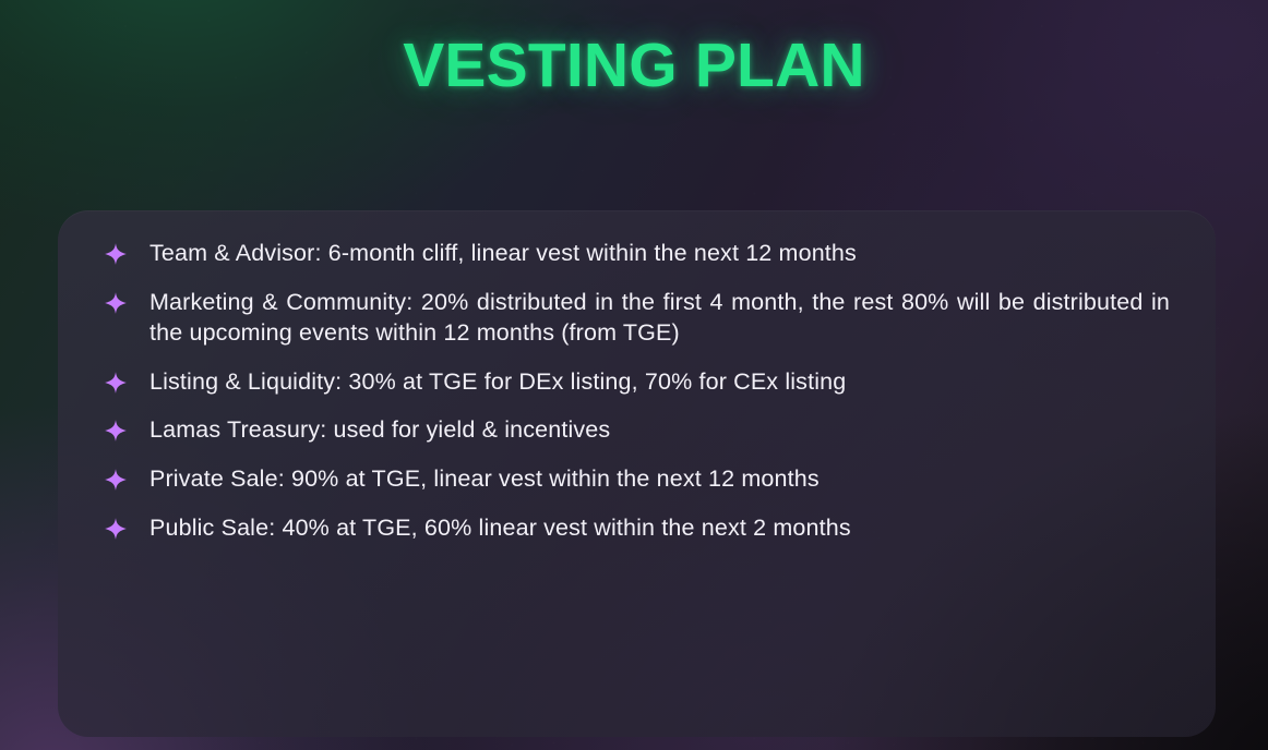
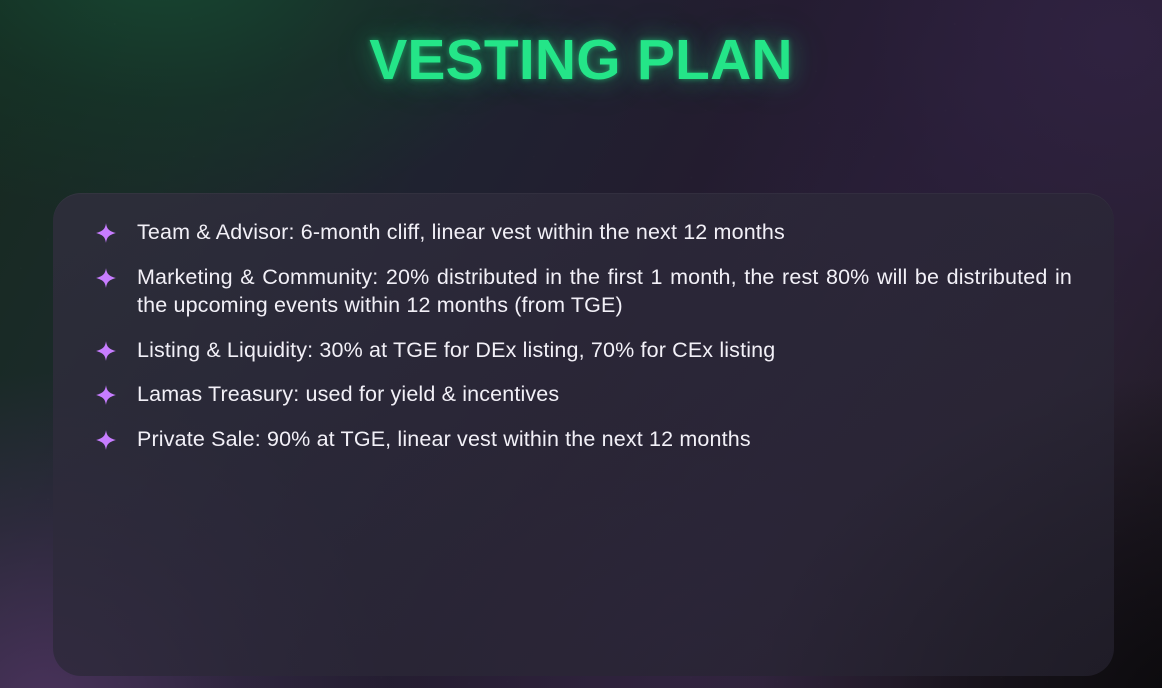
  VESTING PLAN
  Team & Advisor: 6-month cliff, linear vest within the next 12 months
- Marketing & Community: 20% distributed in the first 4 month, the rest 80% will be distributed in the upcoming events within 12 months (from TGE)
+ Marketing & Community: 20% distributed in the first 1 month, the rest 80% will be distributed in the upcoming events within 12 months (from TGE)
  Listing & Liquidity: 30% at TGE for DEx listing, 70% for CEx listing
  Lamas Treasury: used for yield & incentives
  Private Sale: 90% at TGE, linear vest within the next 12 months
- Public Sale: 40% at TGE, 60% linear vest within the next 2 months
